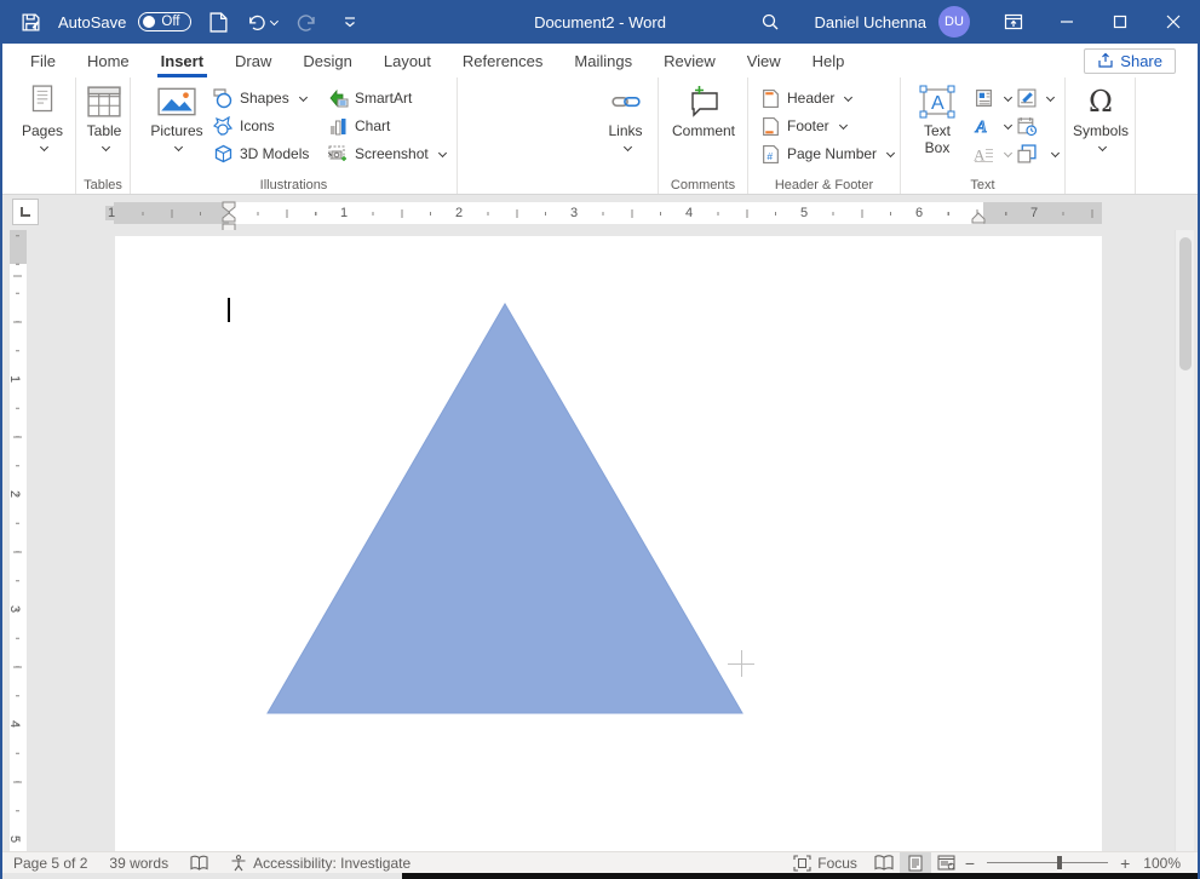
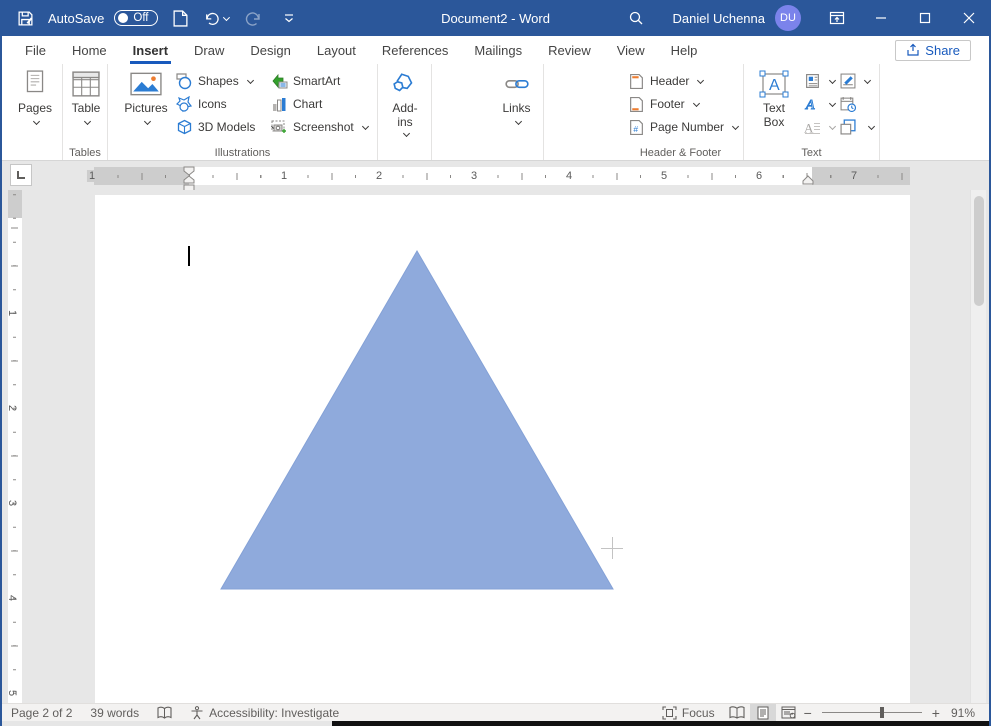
  AutoSave
  Off
  Document2 - Word
  Daniel Uchenna
  DU
  File
  Home
  Insert
  Draw
  Design
  Layout
  References
  Mailings
  Review
  View
  Help
  Share
  Pages
  Table
  Tables
  Pictures
  Shapes
  Icons
  3D Models
  SmartArt
  Chart
  Screenshot
  Illustrations
+ Add-ins
  Links
- Comment
- Comments
  Header
  Footer
  #
  Page Number
  Header & Footer
  A
  Text Box
  A
  A
  Text
- Ω
- Symbols
  1
  1
  2
  3
  4
  5
  6
  7
- Page 5 of 2
+ Page 2 of 2
  39 words
  Accessibility: Investigate
  Focus
  −
  +
- 100%
+ 91%
